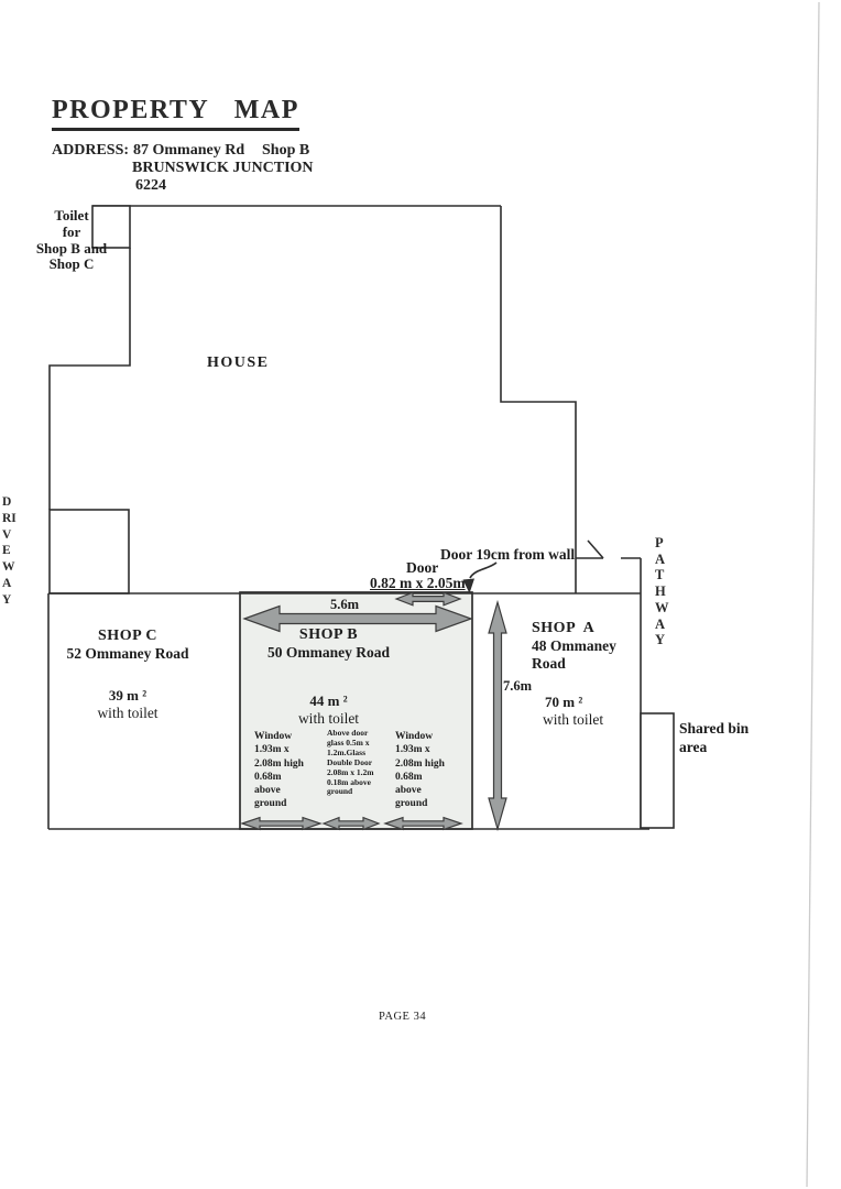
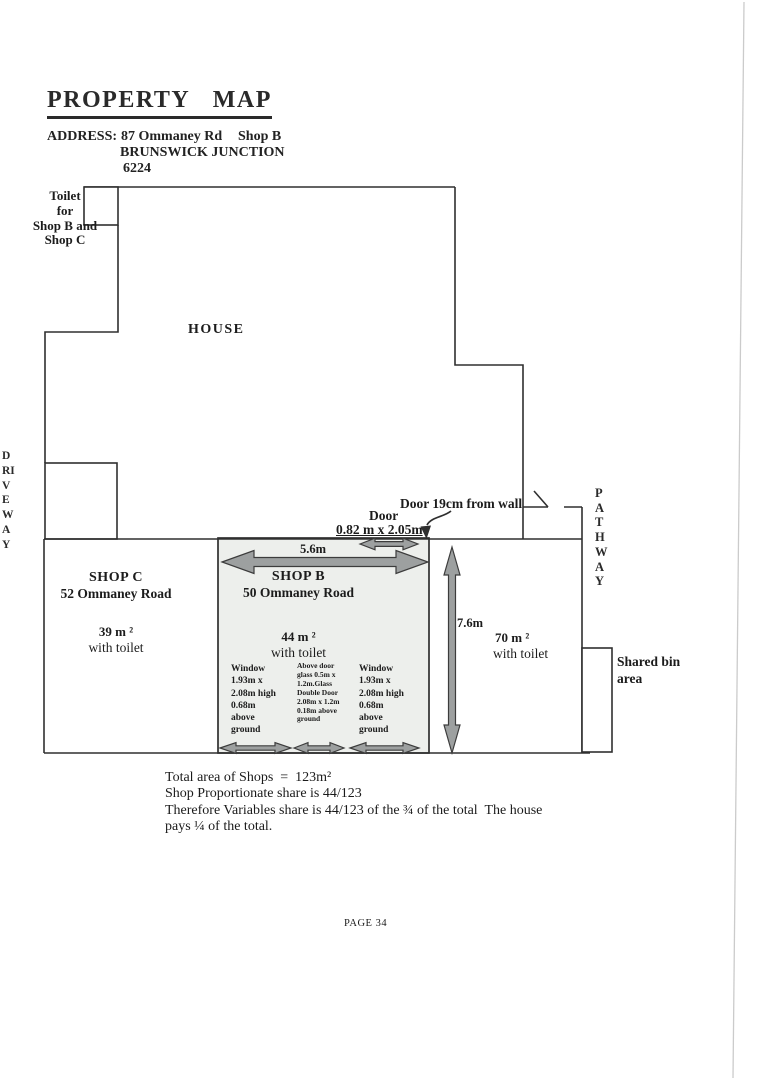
  PROPERTY MAP
  ADDRESS:
  87 Ommaney Rd
  Shop B
  BRUNSWICK JUNCTION
  6224
  Toilet
  for
  Shop B and
  Shop C
  HOUSE
  DRIVEWAY
  PATHWAY
  Door 19cm from wall
  Door
  0.82 m x 2.05m
  5.6m
  7.6m
  SHOP C
  52 Ommaney Road
  39 m ²
  with toilet
  SHOP B
  50 Ommaney Road
  44 m ²
  with toilet
- SHOP A
- 48 Ommaney
- Road
  70 m ²
  with toilet
  Window
  1.93m x
  2.08m high
  0.68m
  above
  ground
  Above door
  glass 0.5m x
  1.2m.Glass
  Double Door
  2.08m x 1.2m
  0.18m above
  ground
  Window
  1.93m x
  2.08m high
  0.68m
  above
  ground
  Shared bin
  area
+ Total area of Shops = 123m²
+ Shop Proportionate share is 44/123
+ Therefore Variables share is 44/123 of the ¾ of the total The house
+ pays ¼ of the total.
  PAGE 34
